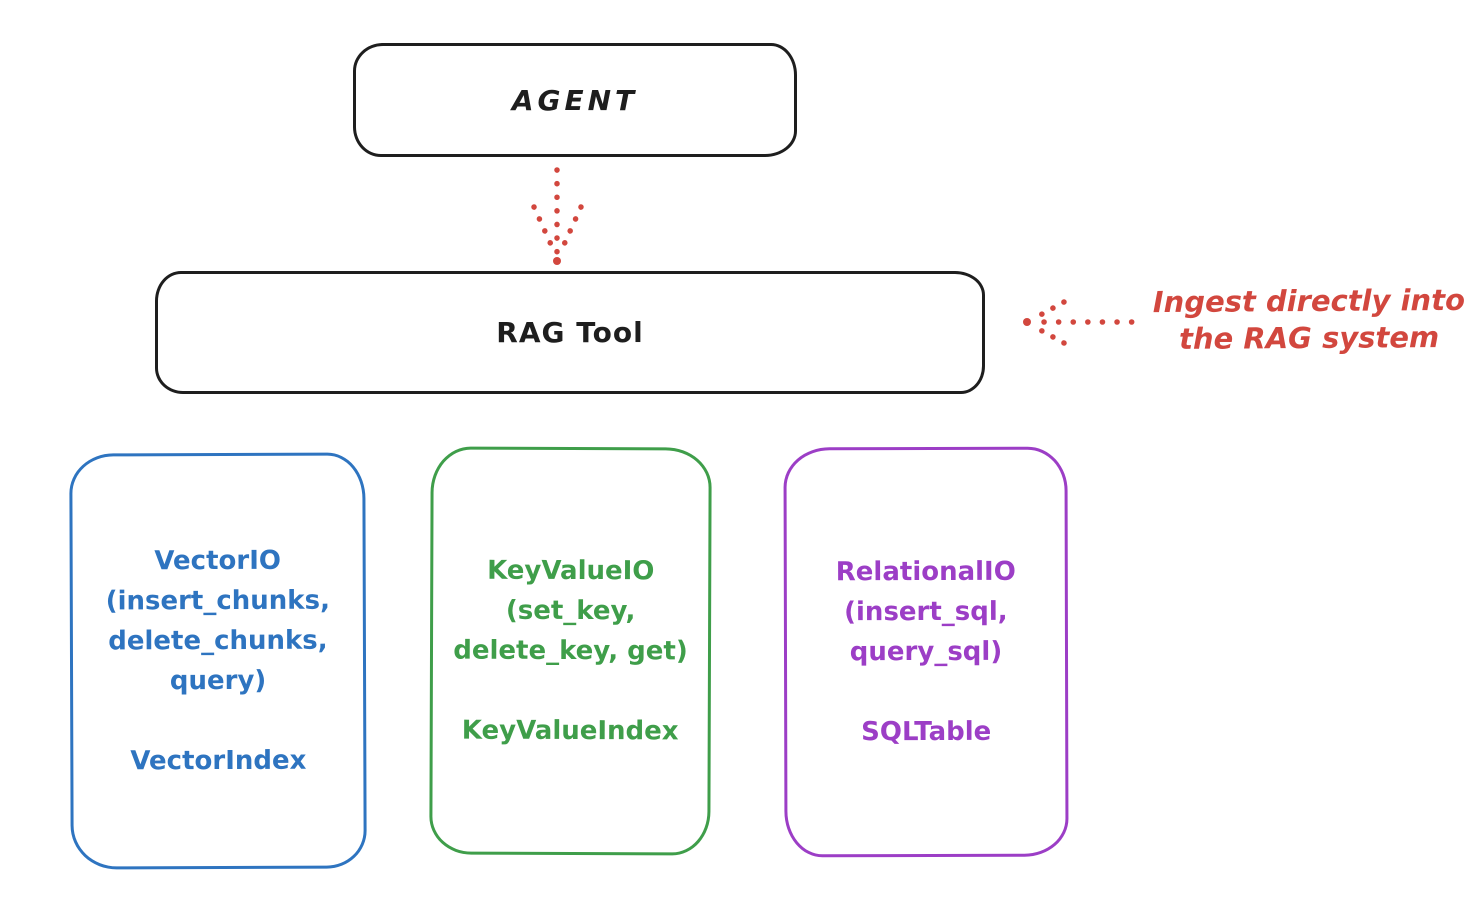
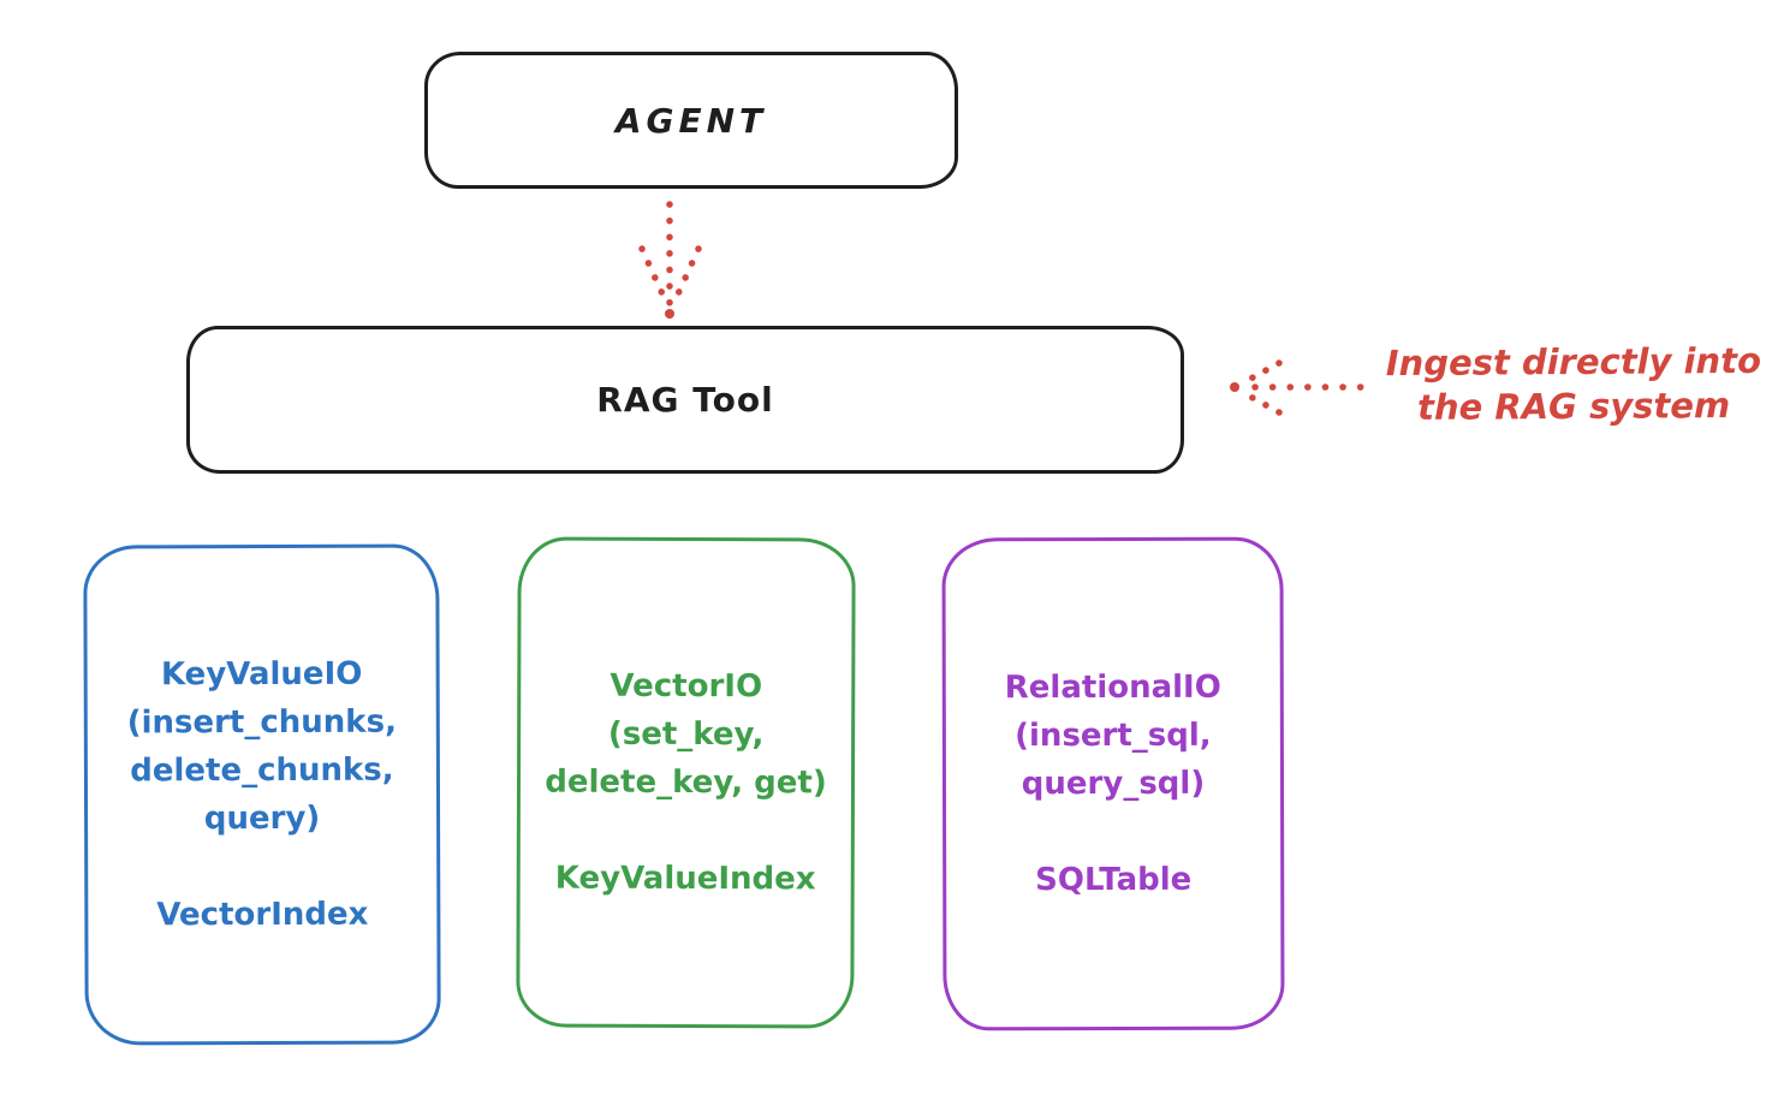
  AGENT
  RAG Tool
  Ingest directly into
  the RAG system
- VectorIO
+ KeyValueIO
  (insert_chunks,
  delete_chunks,
  query)
  VectorIndex
- KeyValueIO
+ VectorIO
  (set_key,
  delete_key, get)
  KeyValueIndex
  RelationalIO
  (insert_sql,
  query_sql)
  SQLTable
